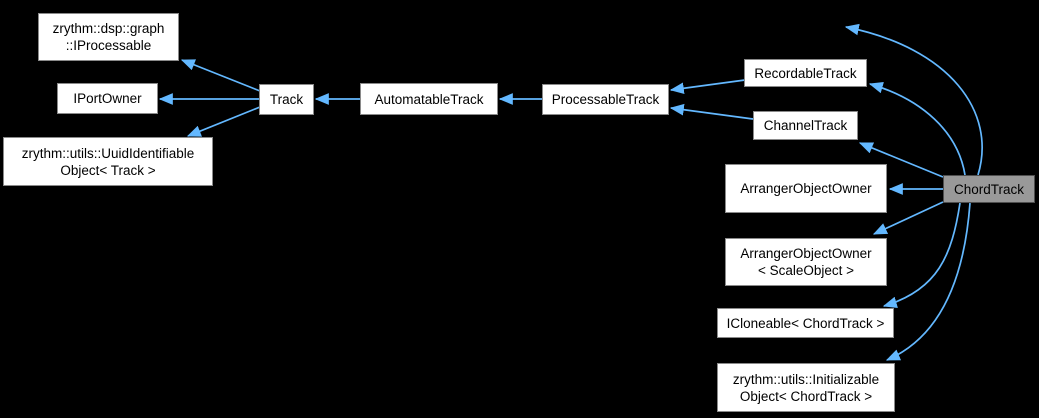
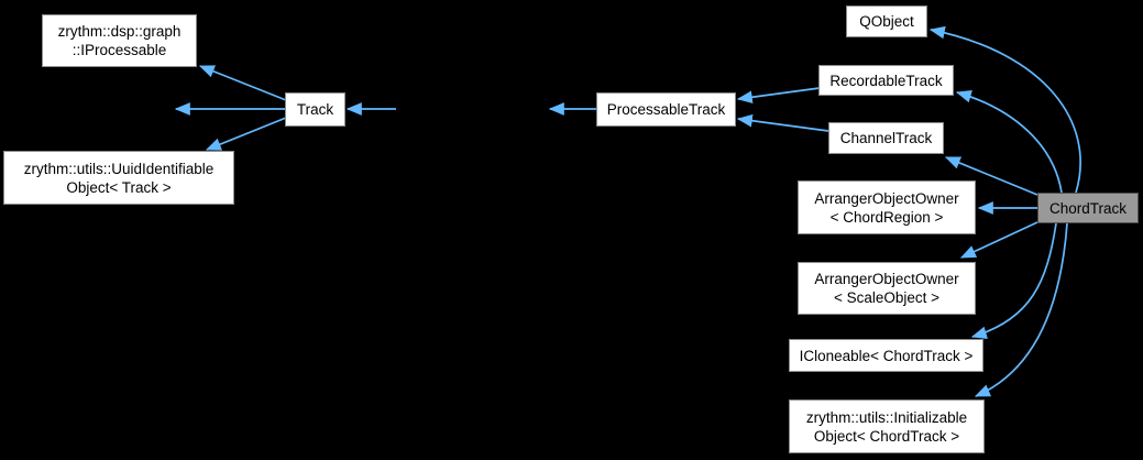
  zrythm::dsp::graph
  ::IProcessable
- IPortOwner
  zrythm::utils::UuidIdentifiable
  Object< Track >
  Track
- AutomatableTrack
  ProcessableTrack
+ QObject
  RecordableTrack
  ChannelTrack
  ArrangerObjectOwner
+ < ChordRegion >
  ArrangerObjectOwner
  < ScaleObject >
  ICloneable< ChordTrack >
  zrythm::utils::Initializable
  Object< ChordTrack >
  ChordTrack
